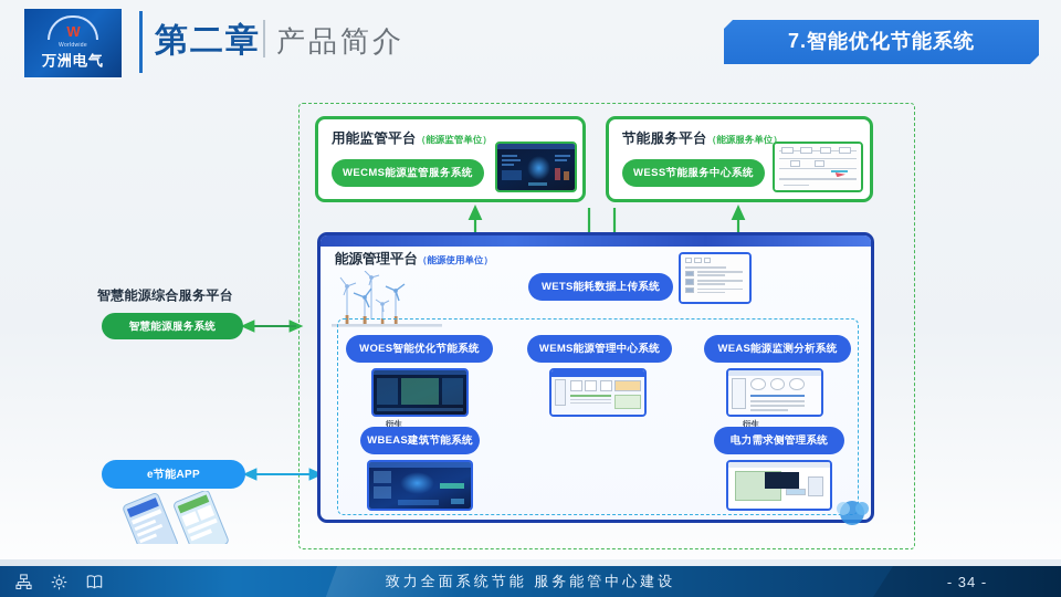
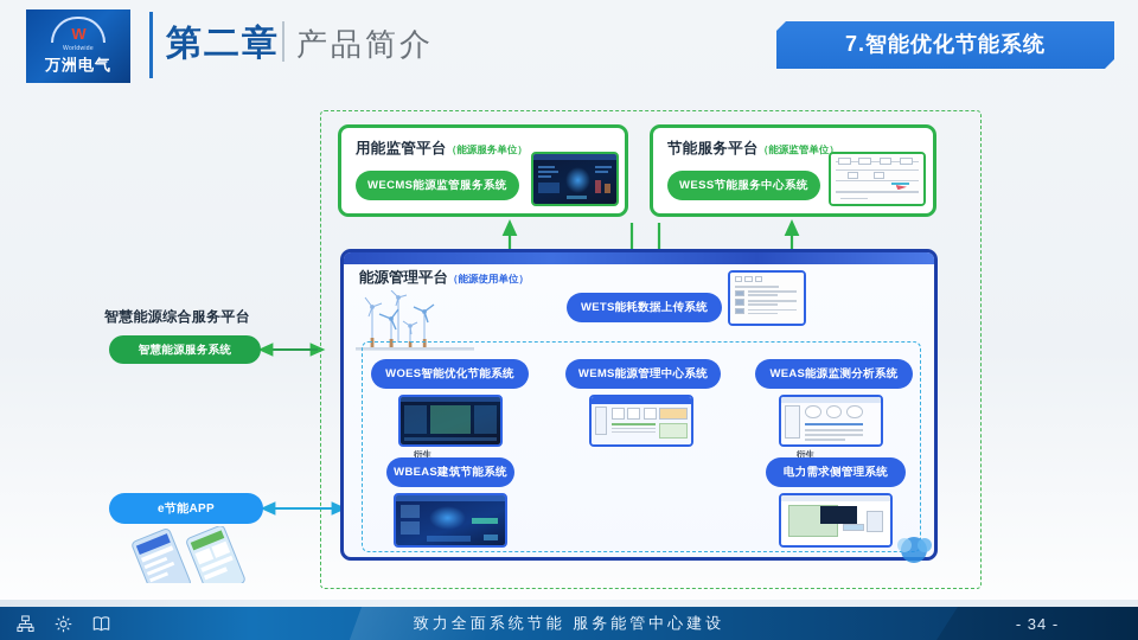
  W
  万洲电气
  第二章
  产品简介
  7.智能优化节能系统
- 用能监管平台（能源监管单位）
+ 用能监管平台（能源服务单位）
  WECMS能源监管服务系统
- 节能服务平台（能源服务单位）
+ 节能服务平台（能源监管单位）
  WESS节能服务中心系统
  能源管理平台（能源使用单位）
  WETS能耗数据上传系统
  WOES智能优化节能系统
  衍生
  WBEAS建筑节能系统
  WEMS能源管理中心系统
  WEAS能源监测分析系统
  衍生
  电力需求侧管理系统
  智慧能源综合服务平台
  智慧能源服务系统
  e节能APP
  致力全面系统节能 服务能管中心建设
  - 34 -
